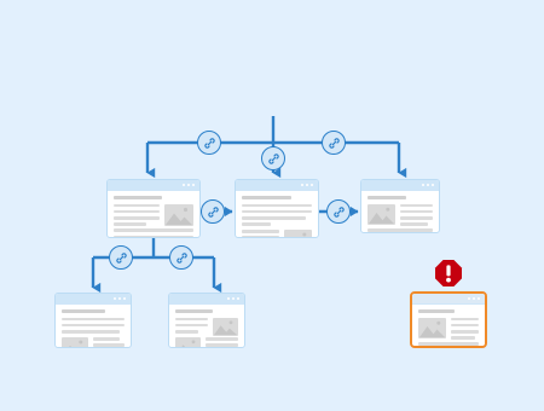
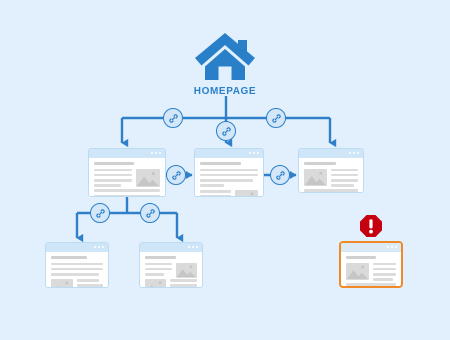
+ HOMEPAGE
